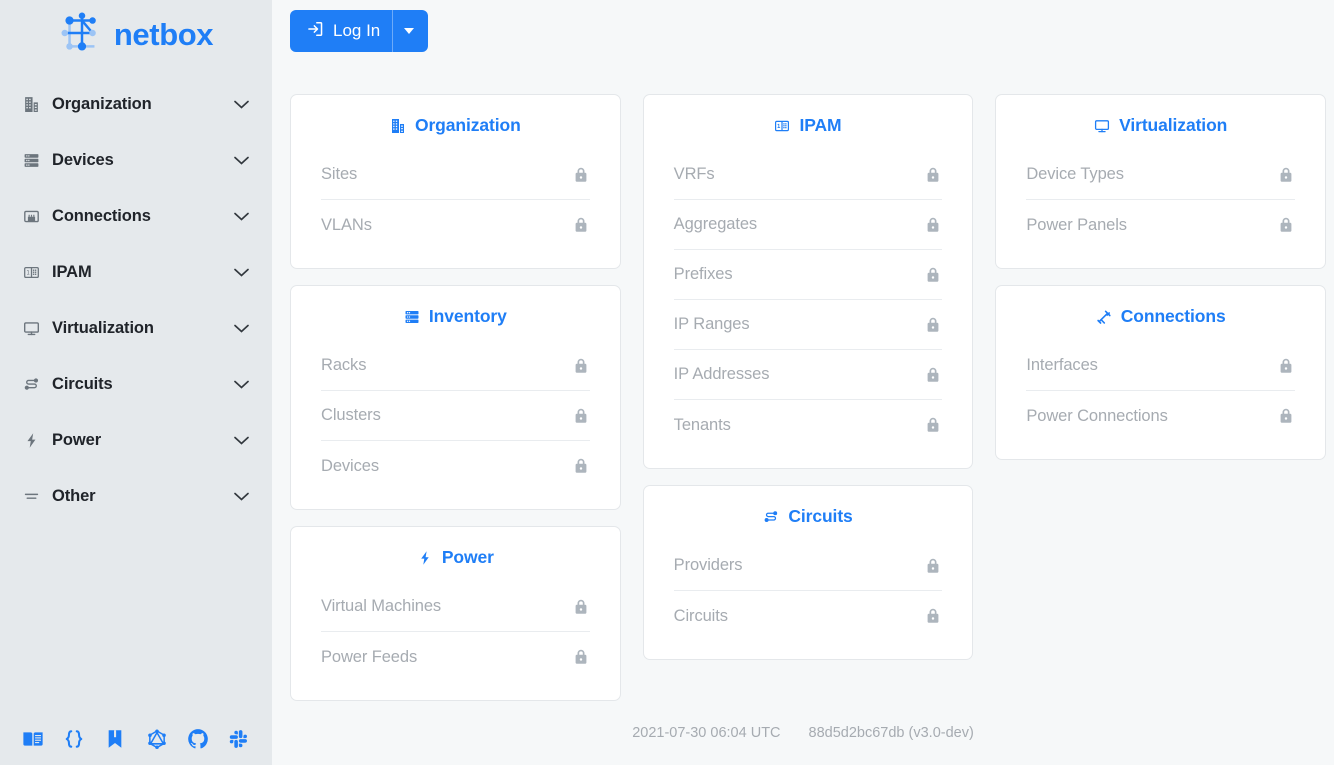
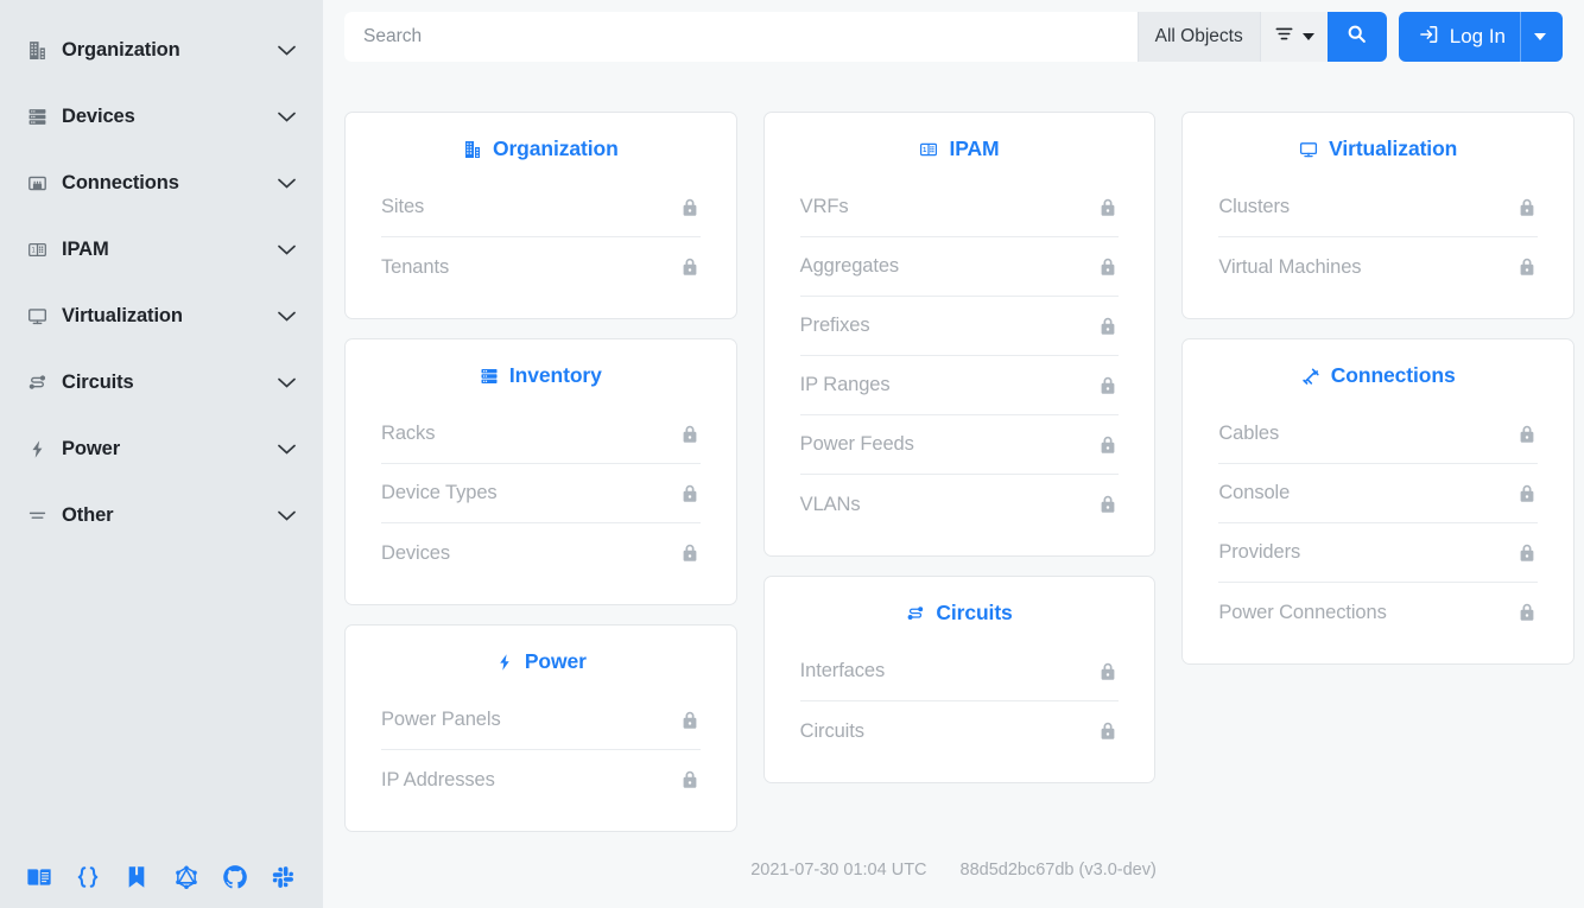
- netbox
  Organization
  Devices
  Connections
  IPAM
  Virtualization
  Circuits
  Power
  Other
+ Search
+ All Objects
  Log In
  Organization
  Sites
- VLANs
+ Tenants
  Inventory
  Racks
- Clusters
+ Device Types
  Devices
  Power
- Virtual Machines
+ Power Panels
- Power Feeds
+ IP Addresses
  IPAM
  VRFs
  Aggregates
  Prefixes
  IP Ranges
- IP Addresses
+ Power Feeds
- Tenants
+ VLANs
  Circuits
- Providers
+ Interfaces
  Circuits
  Virtualization
- Device Types
+ Clusters
- Power Panels
+ Virtual Machines
  Connections
+ Cables
+ Console
- Interfaces
+ Providers
  Power Connections
- 2021-07-30 06:04 UTC
+ 2021-07-30 01:04 UTC
  88d5d2bc67db (v3.0-dev)
